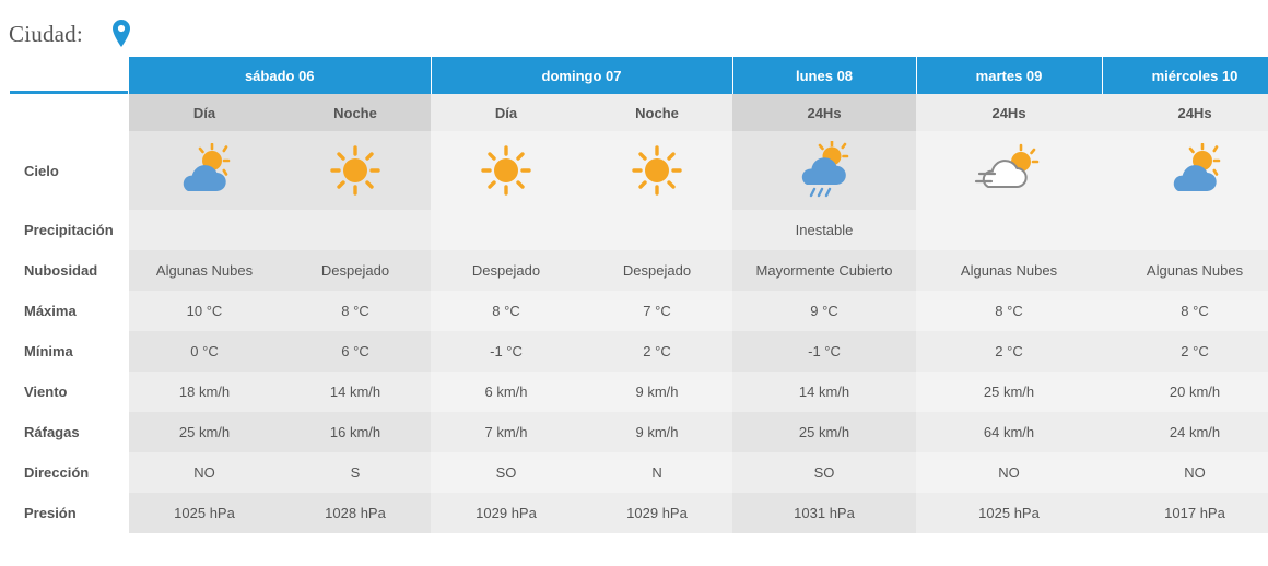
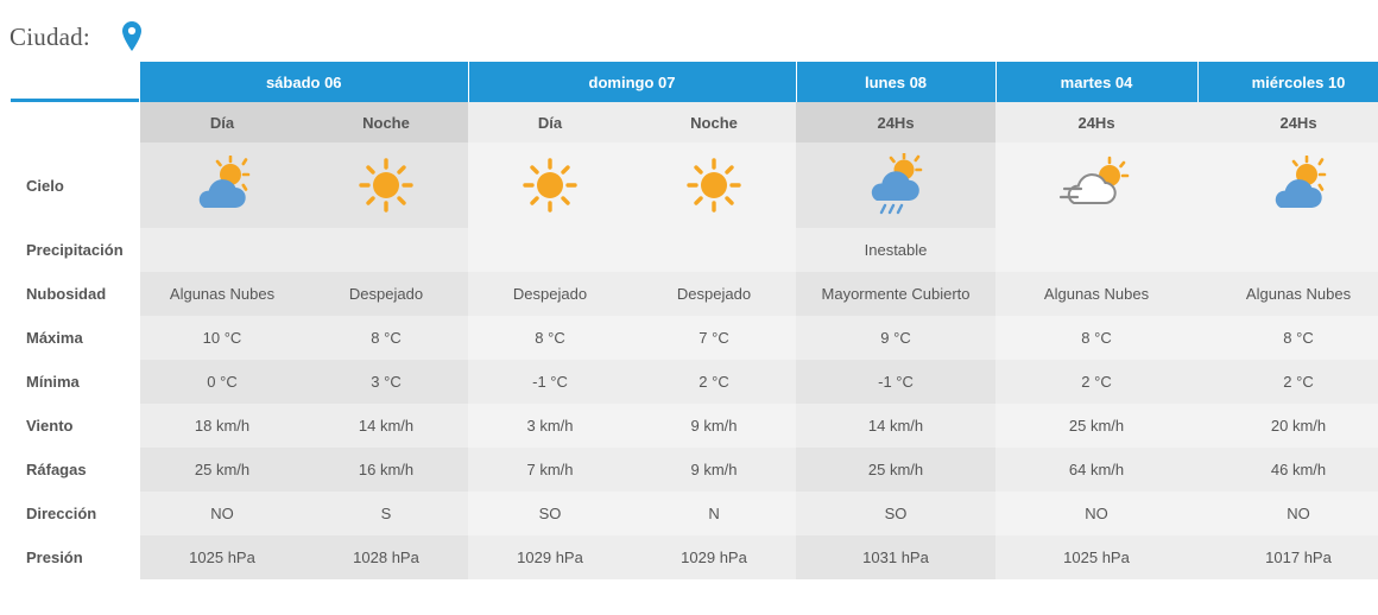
  Ciudad:
- 	sábado 06	domingo 07	lunes 08	martes 09	miércoles 10
+ 	sábado 06	domingo 07	lunes 08	martes 04	miércoles 10
  	Día	Noche	Día	Noche	24Hs	24Hs	24Hs
  Cielo
  Precipitación					Inestable
  Nubosidad	Algunas Nubes	Despejado	Despejado	Despejado	Mayormente Cubierto	Algunas Nubes	Algunas Nubes
  Máxima	10 °C	8 °C	8 °C	7 °C	9 °C	8 °C	8 °C
- Mínima	0 °C	6 °C	-1 °C	2 °C	-1 °C	2 °C	2 °C
+ Mínima	0 °C	3 °C	-1 °C	2 °C	-1 °C	2 °C	2 °C
- Viento	18 km/h	14 km/h	6 km/h	9 km/h	14 km/h	25 km/h	20 km/h
+ Viento	18 km/h	14 km/h	3 km/h	9 km/h	14 km/h	25 km/h	20 km/h
- Ráfagas	25 km/h	16 km/h	7 km/h	9 km/h	25 km/h	64 km/h	24 km/h
+ Ráfagas	25 km/h	16 km/h	7 km/h	9 km/h	25 km/h	64 km/h	46 km/h
  Dirección	NO	S	SO	N	SO	NO	NO
  Presión	1025 hPa	1028 hPa	1029 hPa	1029 hPa	1031 hPa	1025 hPa	1017 hPa
